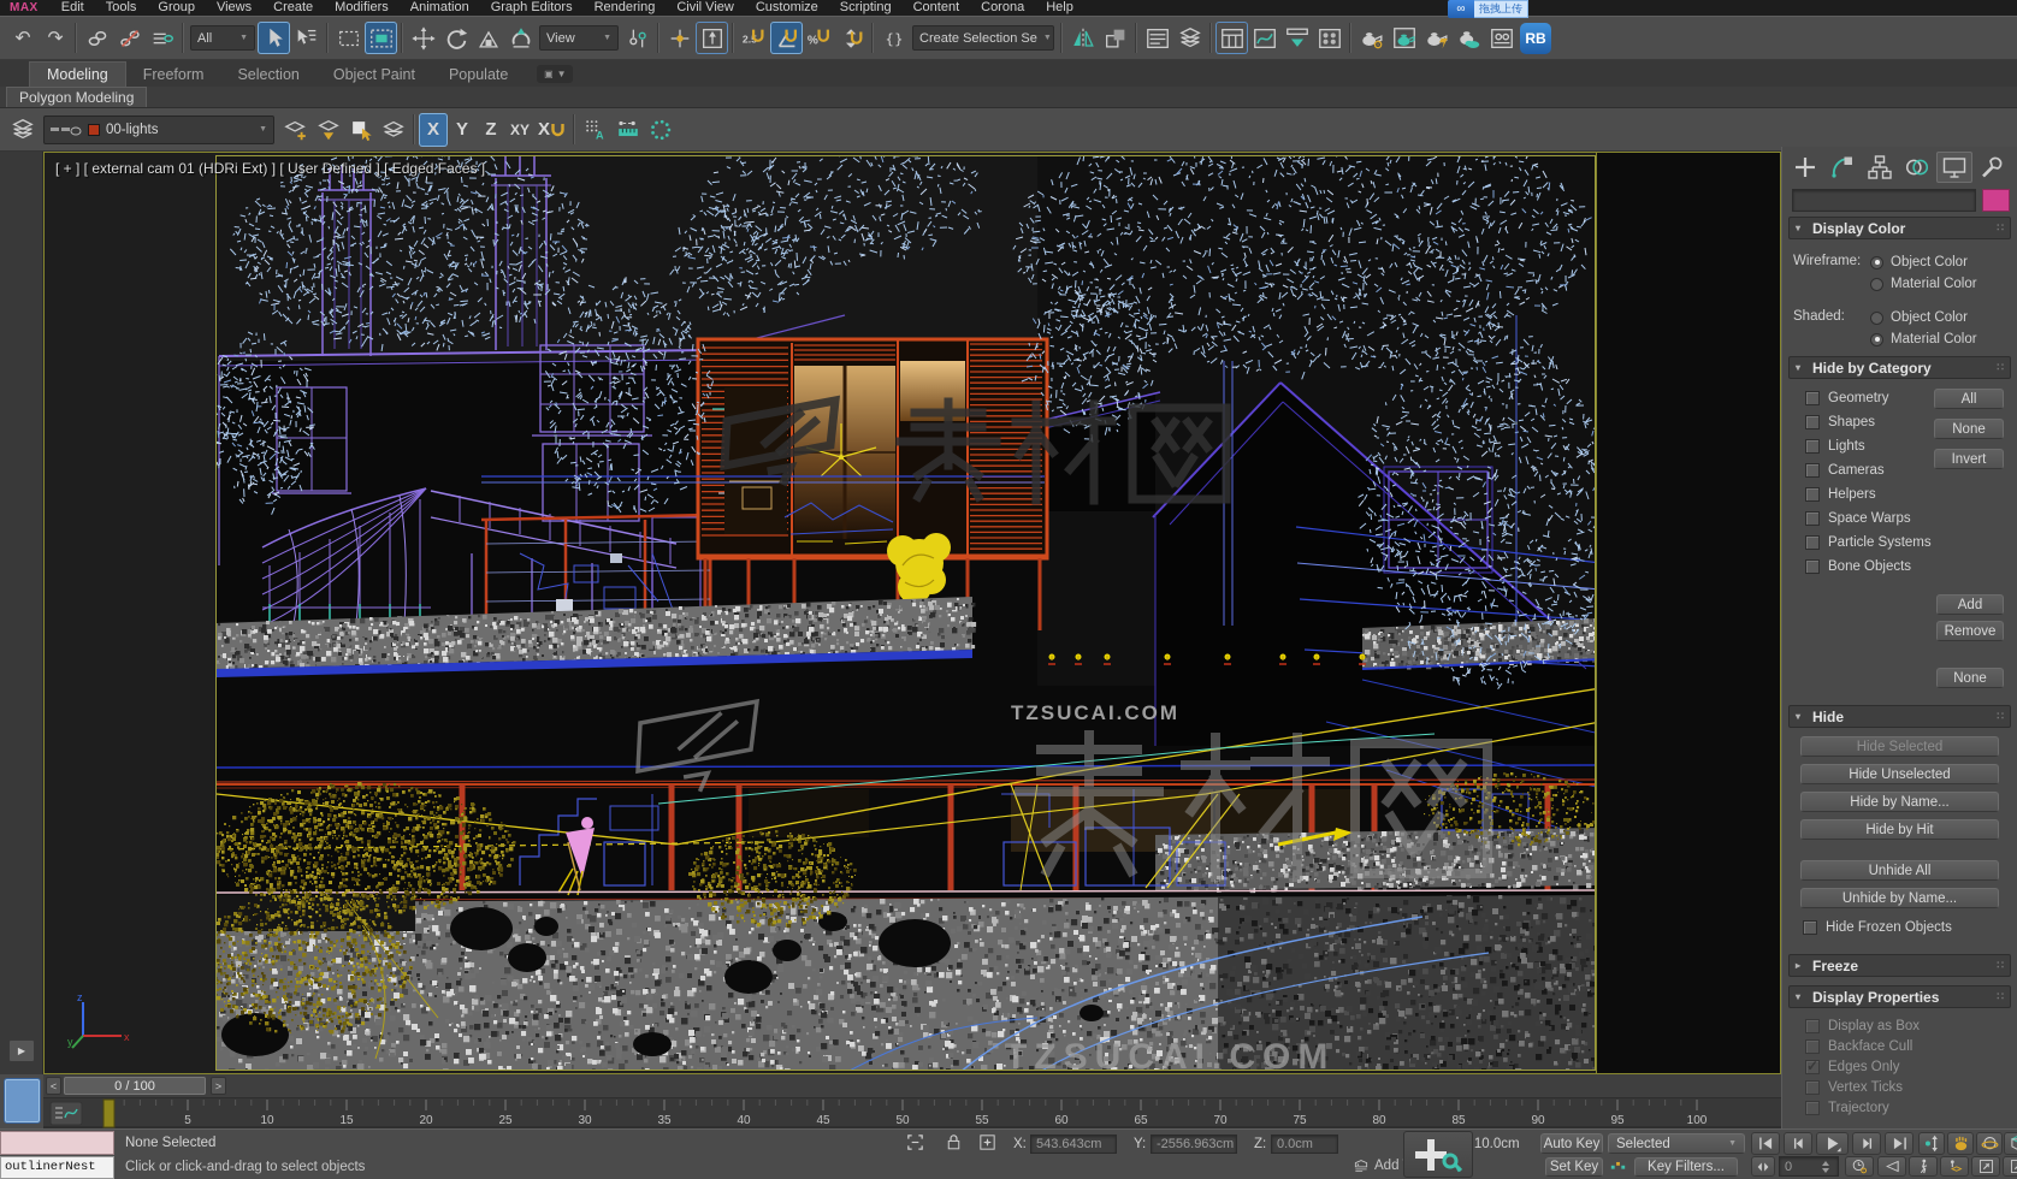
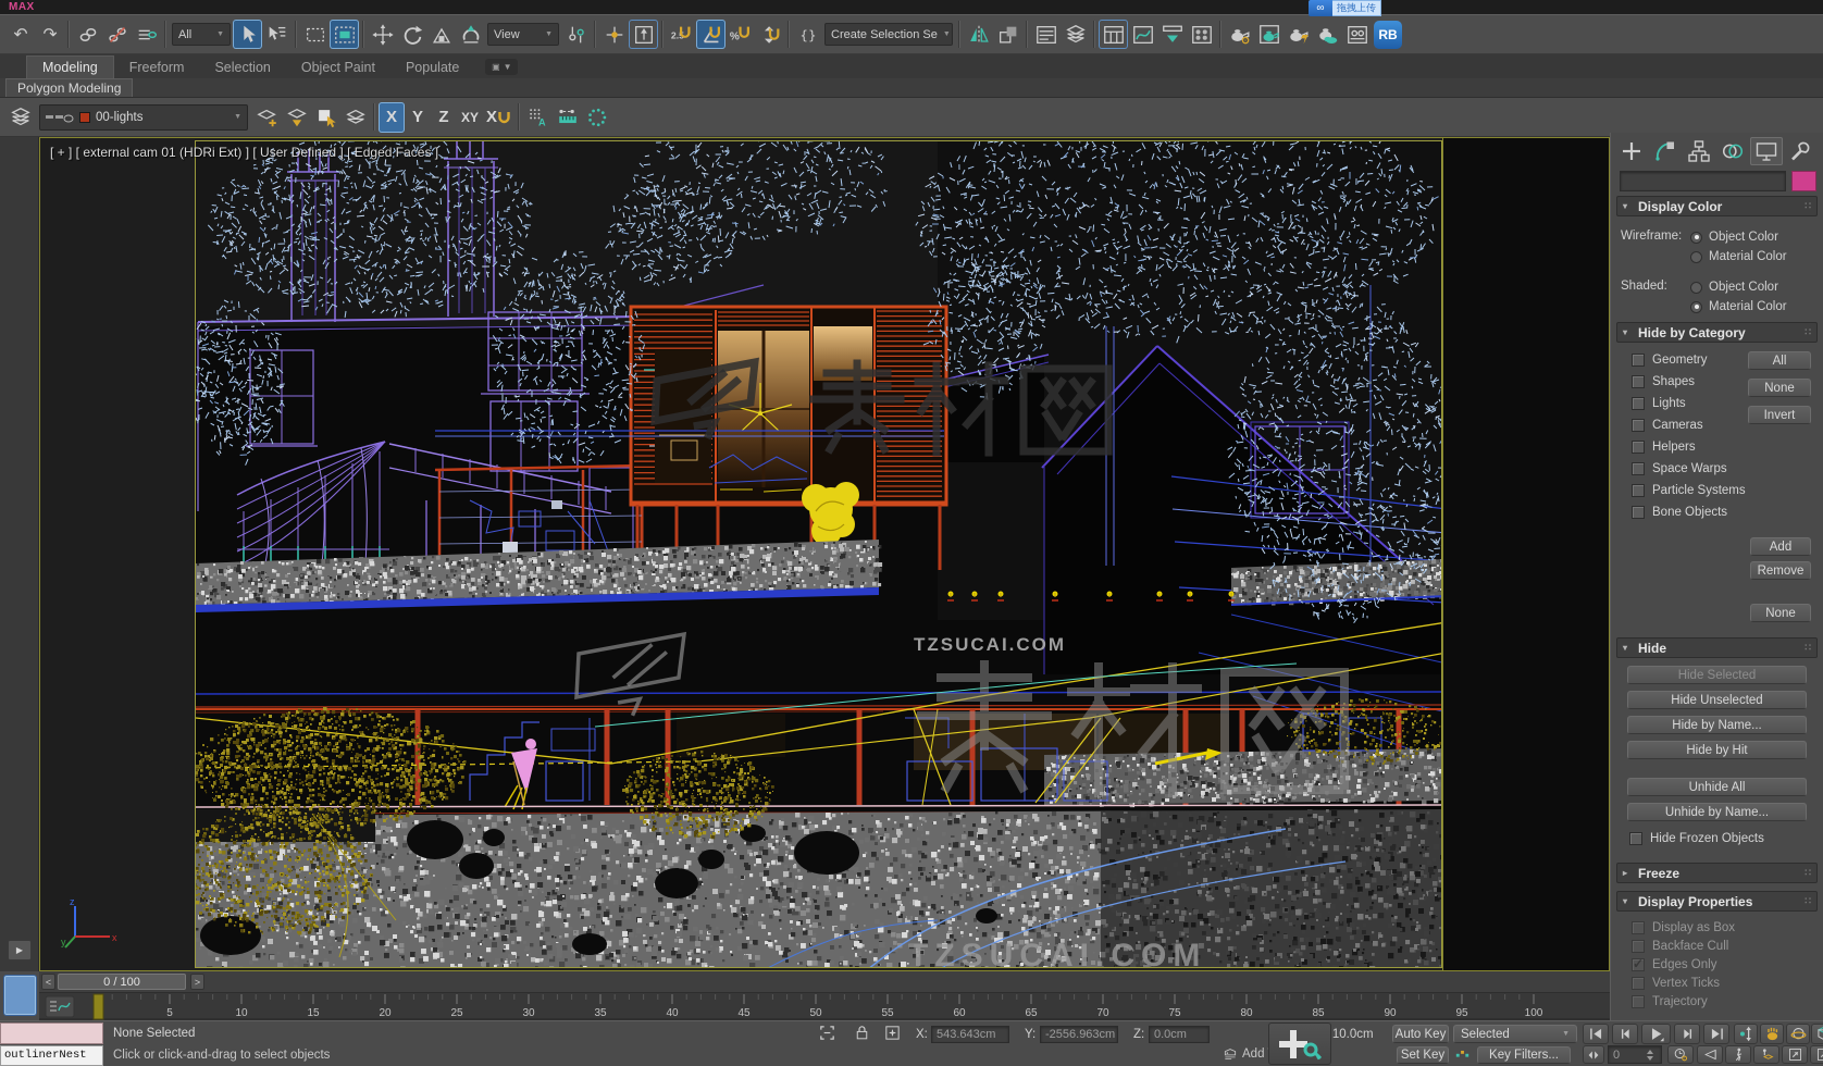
  MAX
- Edit
- Tools
- Group
- Views
- Create
- Modifiers
- Animation
- Graph Editors
- Rendering
- Civil View
- Customize
- Scripting
- Content
- Corona
- Help
  ∞
  拖拽上传
  ↶
  ↷
  All
  View
  %
  {}
  Create Selection Se
  RB
  Modeling
  Freeform
  Selection
  Object Paint
  Populate
  ▣
  ▼
  Polygon Modeling
  00-lights
  X
  Y
  Z
  XY
  X
  A
  ▶
  TZSUCAI.COM
  TZSUCAI.COM
  [ + ] [ external cam 01 (HDRi Ext) ] [ User Defined ] [ Edged Faces ]
  z
  x
  y
  ▾
  Display Color
  ∷
  Wireframe:
  Object Color
  Material Color
  Shaded:
  Object Color
  Material Color
  ▾
  Hide by Category
  ∷
  Geometry
  Shapes
  Lights
  Cameras
  Helpers
  Space Warps
  Particle Systems
  Bone Objects
  All
  None
  Invert
  Add
  Remove
  None
  ▾
  Hide
  ∷
  Hide Selected
  Hide Unselected
  Hide by Name...
  Hide by Hit
  Unhide All
  Unhide by Name...
  Hide Frozen Objects
  ▸
  Freeze
  ∷
  ▾
  Display Properties
  ∷
  Display as Box
  Backface Cull
  Edges Only
  Vertex Ticks
  Trajectory
  <
  0 / 100
  >
  5
  10
  15
  20
  25
  30
  35
  40
  45
  50
  55
  60
  65
  70
  75
  80
  85
  90
  95
  100
  outlinerNest
  None Selected
  Click or click-and-drag to select objects
  X:
  543.643cm
  Y:
  -2556.963cm
  Z:
  0.0cm
  Auto Key
  Selected
  Set Key
  Key Filters...
  0
